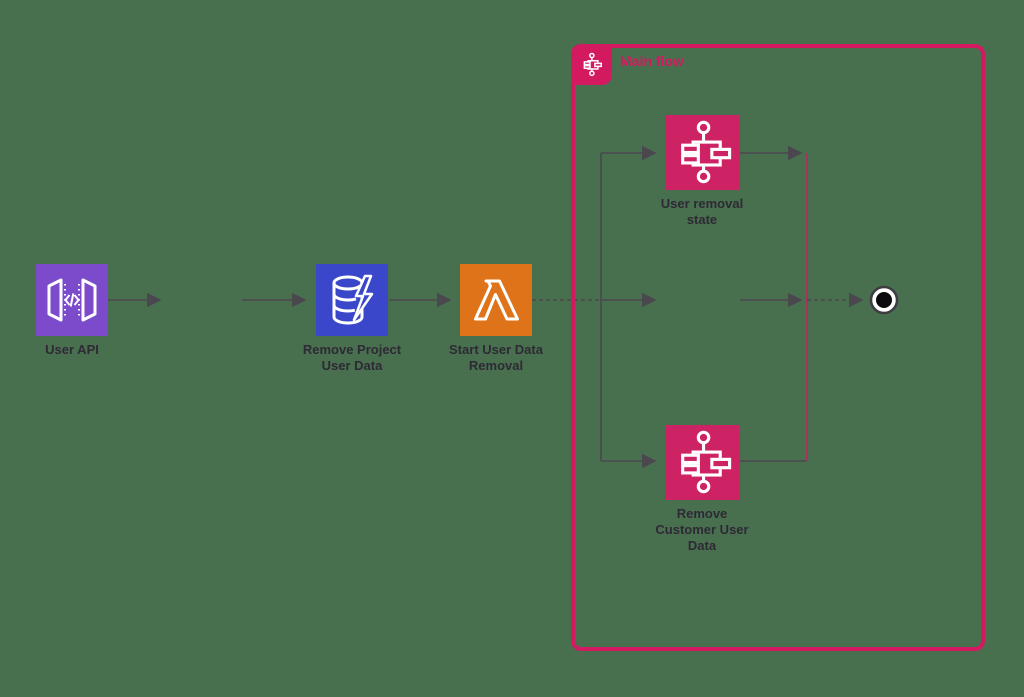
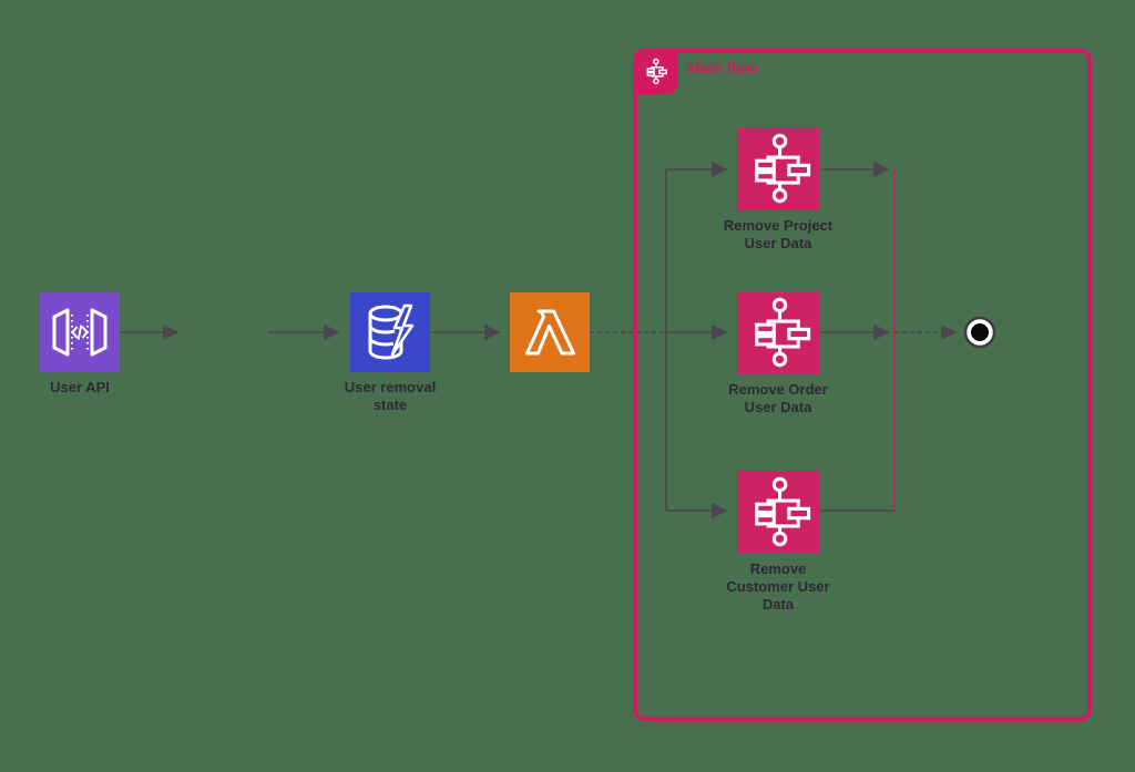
  Main flow
  User API
- Remove Project User Data
+ User removal state
- Start User Data Removal
- User removal state
+ Remove Project User Data
+ Remove Order User Data
  Remove Customer User Data
